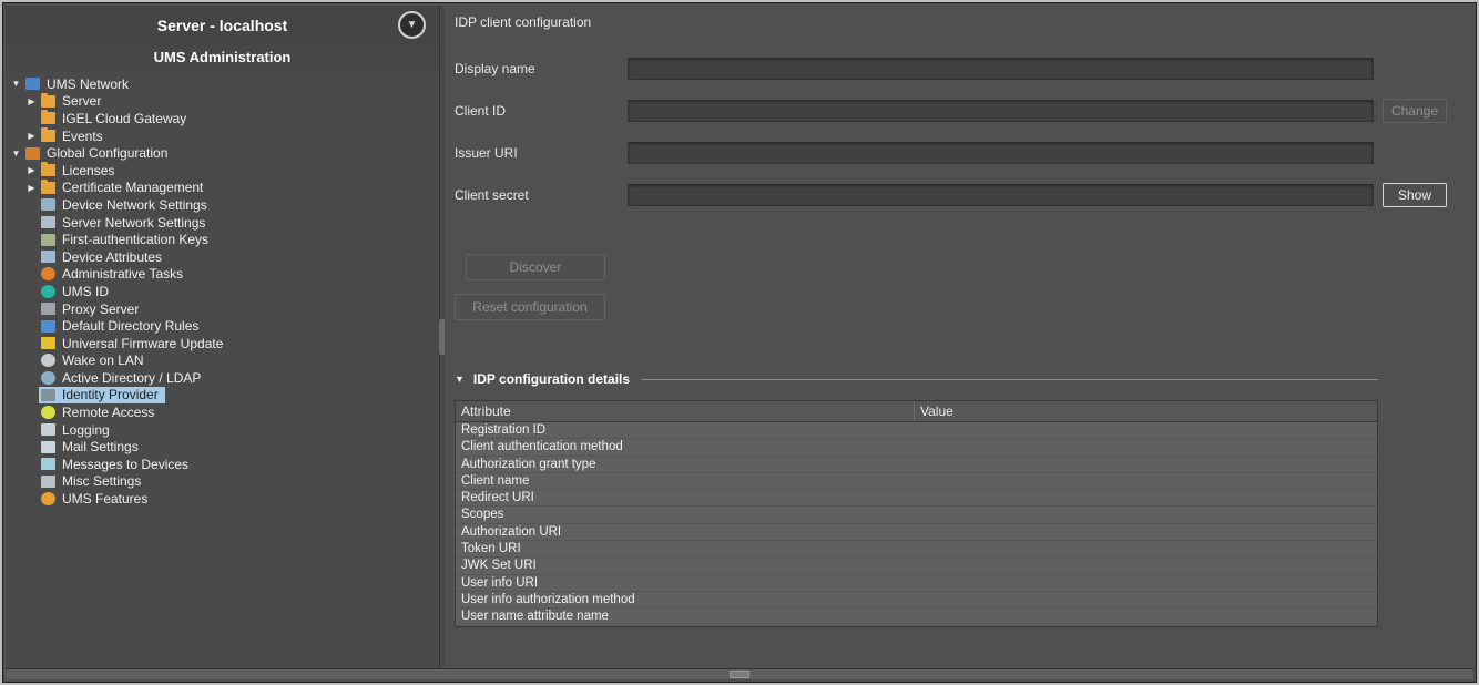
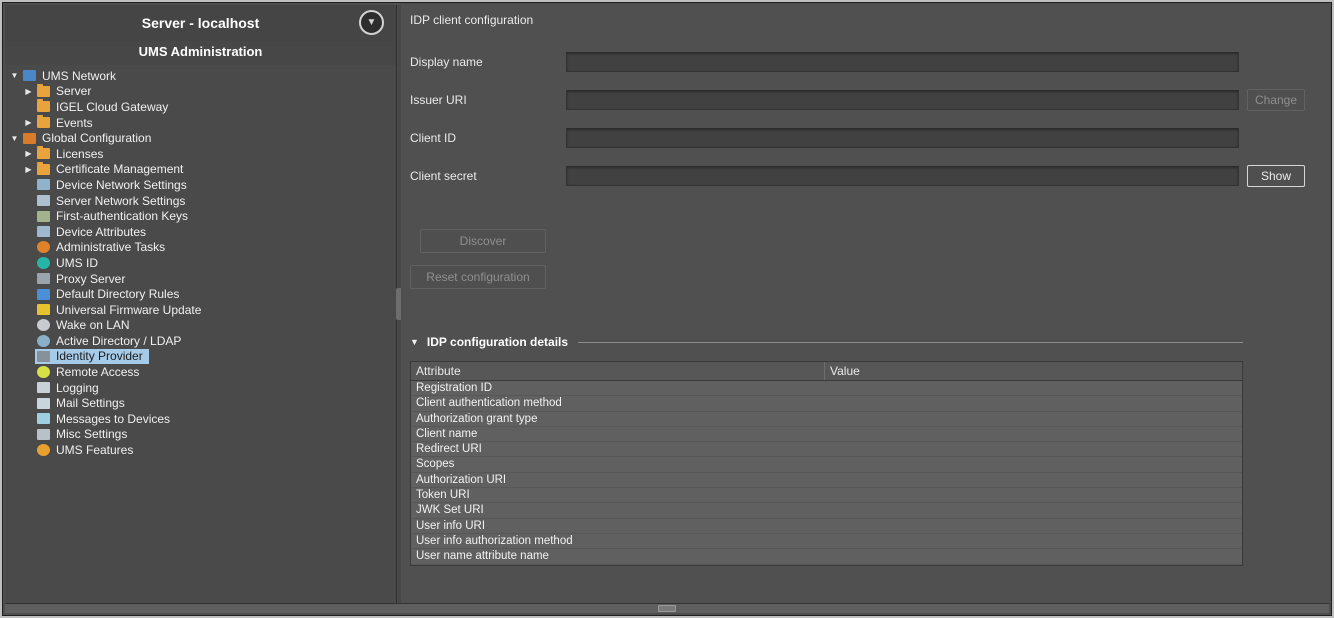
  Server - localhost
  ▼
  UMS Administration
  ▼
  UMS Network
  ▶
  Server
  IGEL Cloud Gateway
  ▶
  Events
  ▼
  Global Configuration
  ▶
  Licenses
  ▶
  Certificate Management
  Device Network Settings
  Server Network Settings
  First-authentication Keys
  Device Attributes
  Administrative Tasks
  UMS ID
  Proxy Server
  Default Directory Rules
  Universal Firmware Update
  Wake on LAN
  Active Directory / LDAP
  Identity Provider
  Remote Access
  Logging
  Mail Settings
  Messages to Devices
  Misc Settings
  UMS Features
  IDP client configuration
  Display name
- Client ID
+ Issuer URI
  Change
- Issuer URI
+ Client ID
  Client secret
  Show
  Discover
  Reset configuration
  ▼
  IDP configuration details
  Attribute
  Value
  Registration ID
  Client authentication method
  Authorization grant type
  Client name
  Redirect URI
  Scopes
  Authorization URI
  Token URI
  JWK Set URI
  User info URI
  User info authorization method
  User name attribute name
